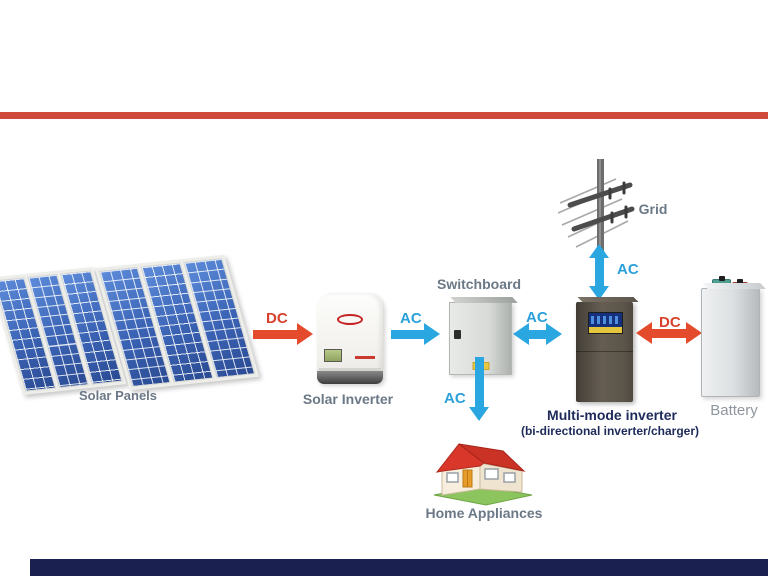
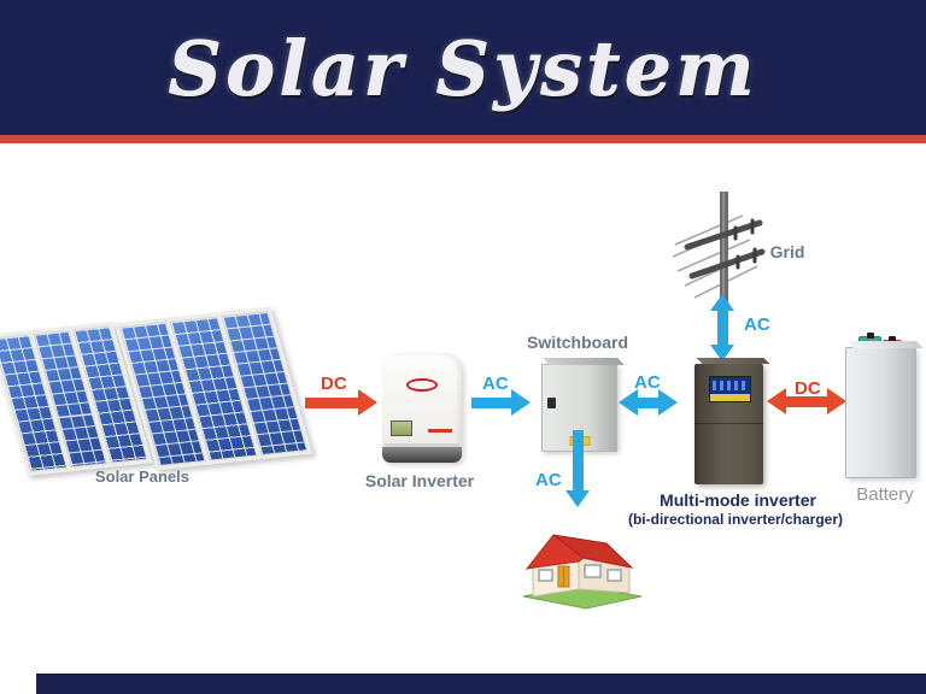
+ Solar System
  Solar Panels
  DC
  Solar Inverter
  AC
  Switchboard
  AC
  AC
  Grid
  AC
  Multi-mode inverter
  (bi-directional inverter/charger)
  DC
  Battery
- Home Appliances
